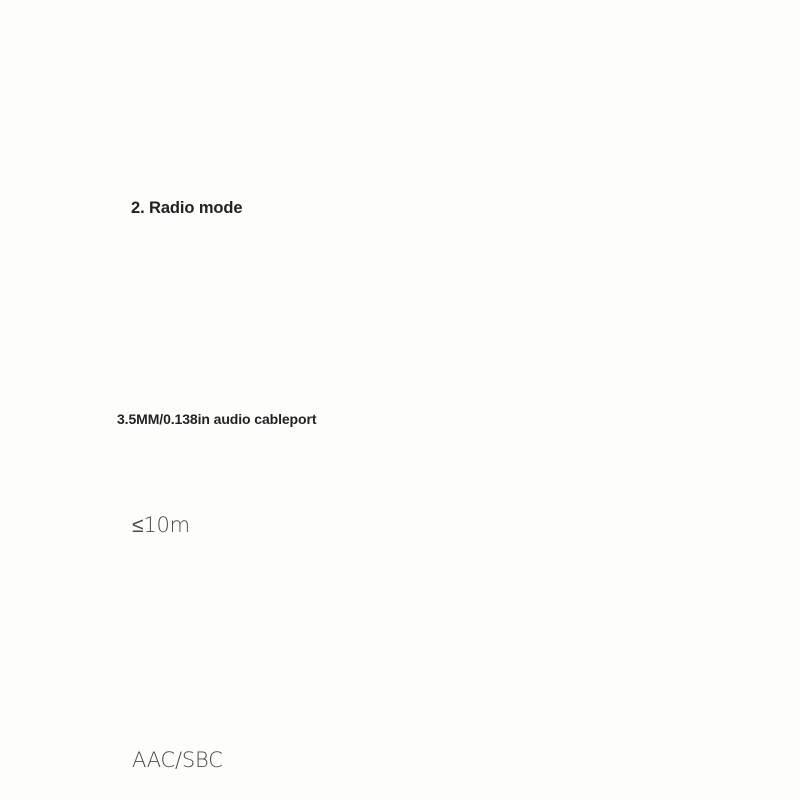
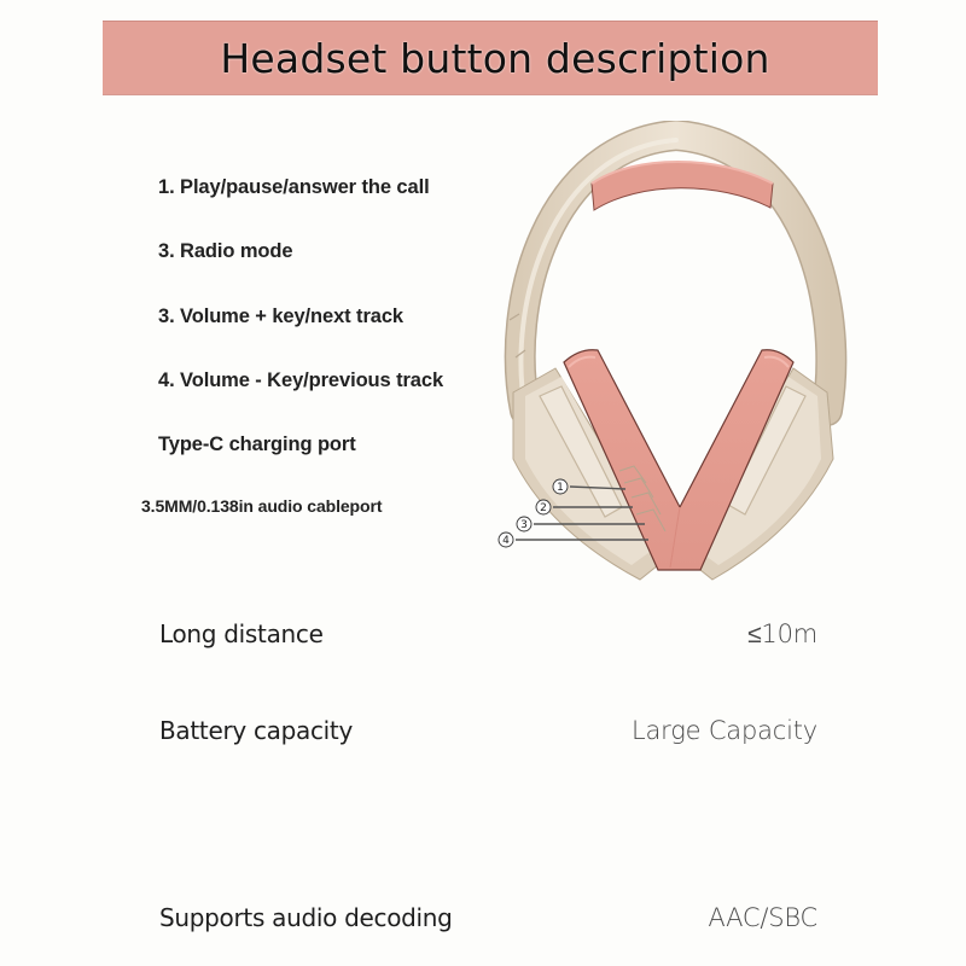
+ Headset button description
+ 1. Play/pause/answer the call
- 2. Radio mode
+ 3. Radio mode
+ 3. Volume + key/next track
+ 4. Volume - Key/previous track
+ Type-C charging port
  3.5MM/0.138in audio cableport
+ 1
+ 2
+ 3
+ 4
+ Long distance
  ≤10m
+ Battery capacity
+ Large Capacity
+ Supports audio decoding
  AAC/SBC
